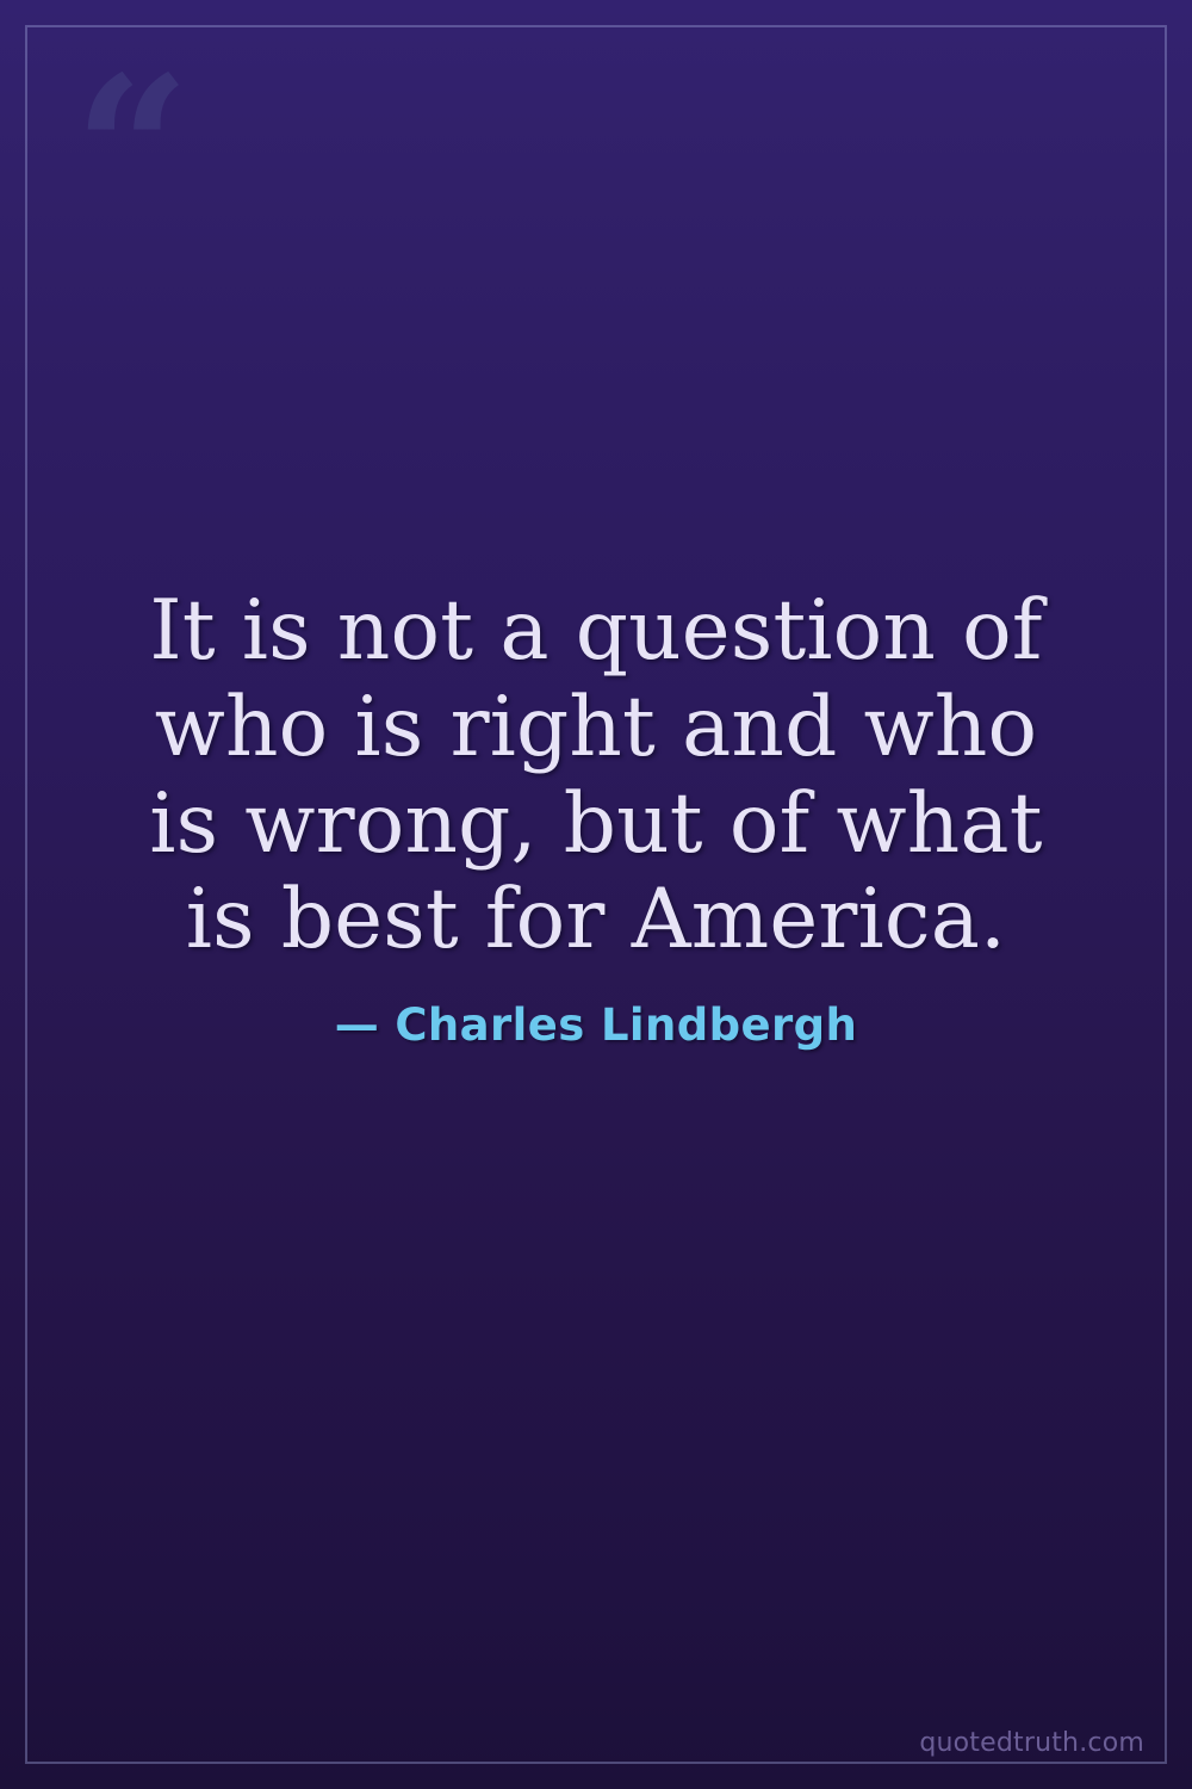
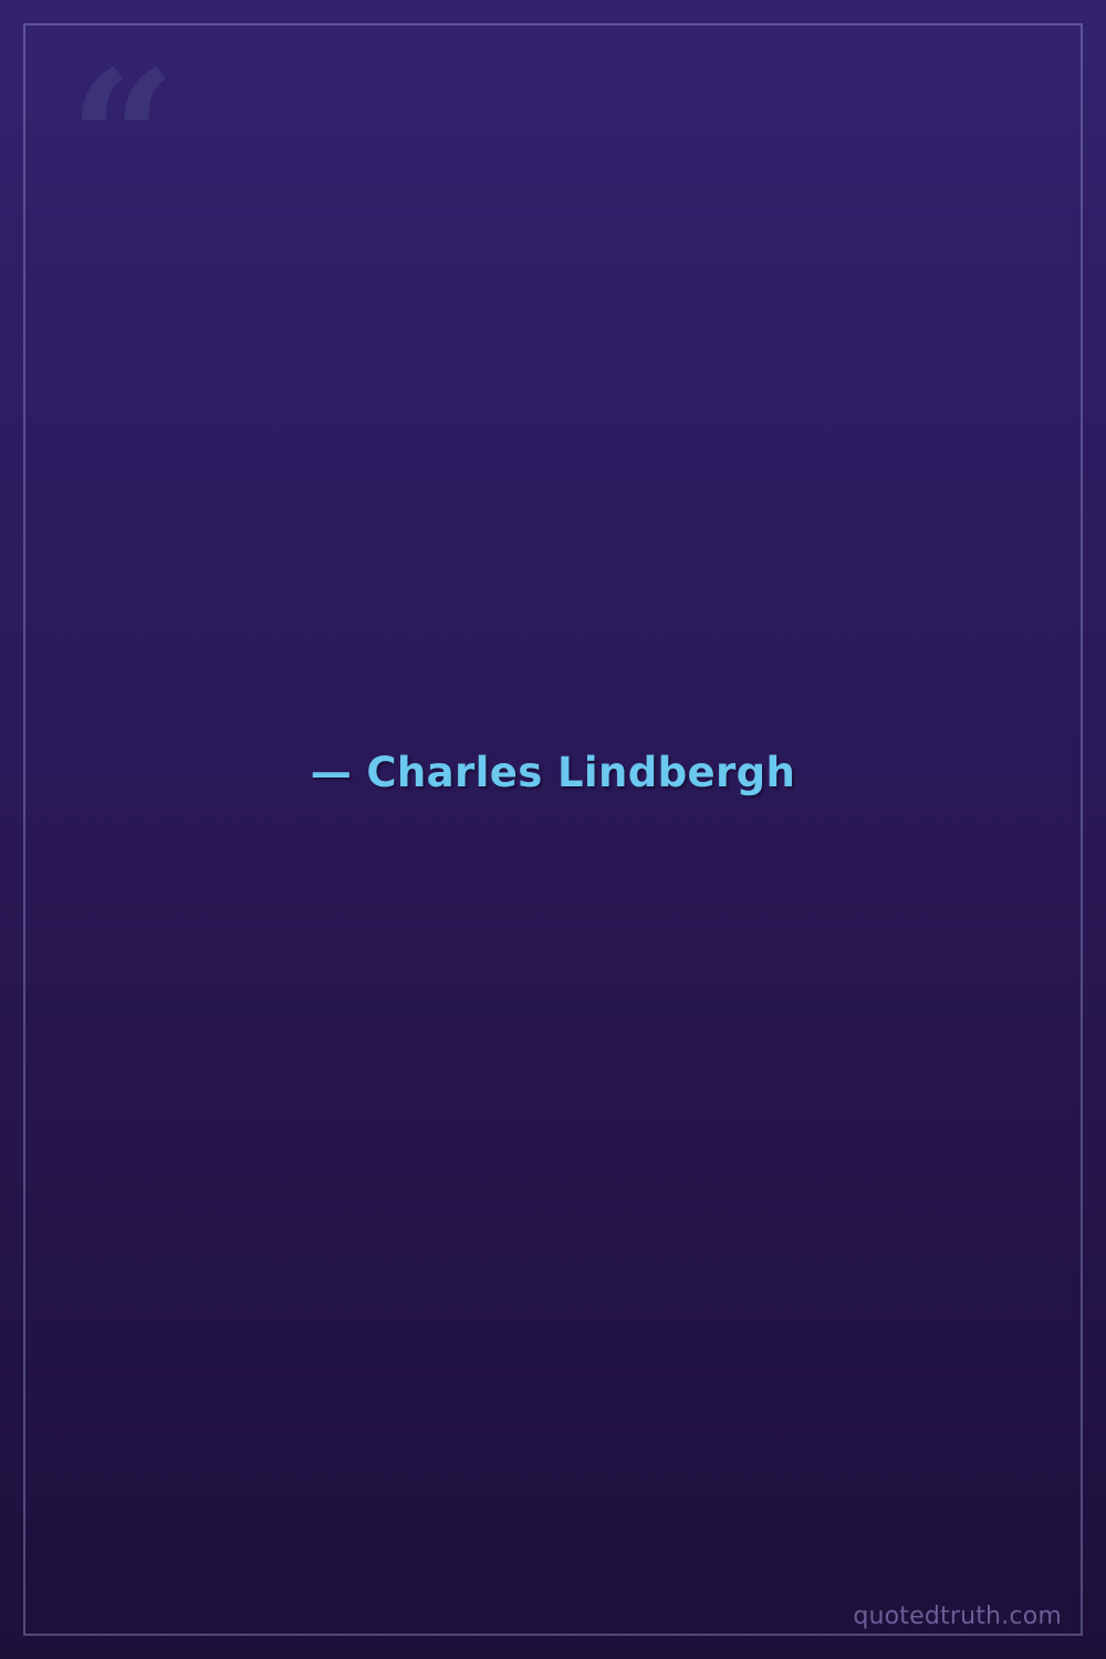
- It is not a question of who is right and who is wrong, but of what is best for America.
  — Charles Lindbergh
  quotedtruth.com
